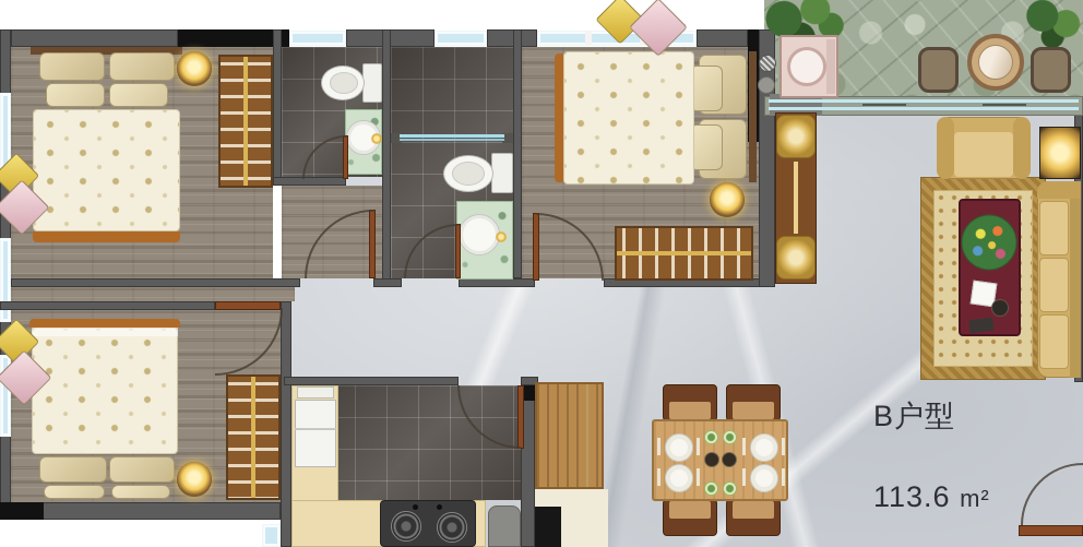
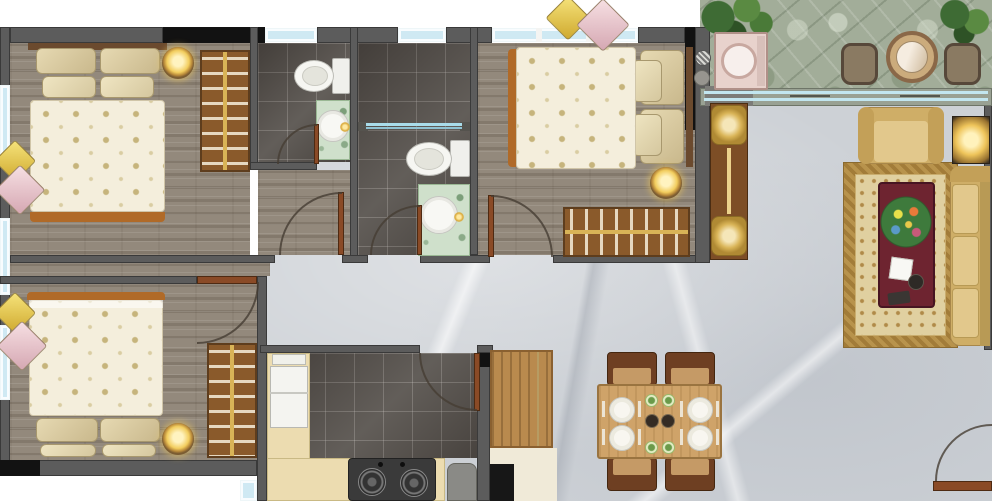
- B户型
- 113.6 m²
